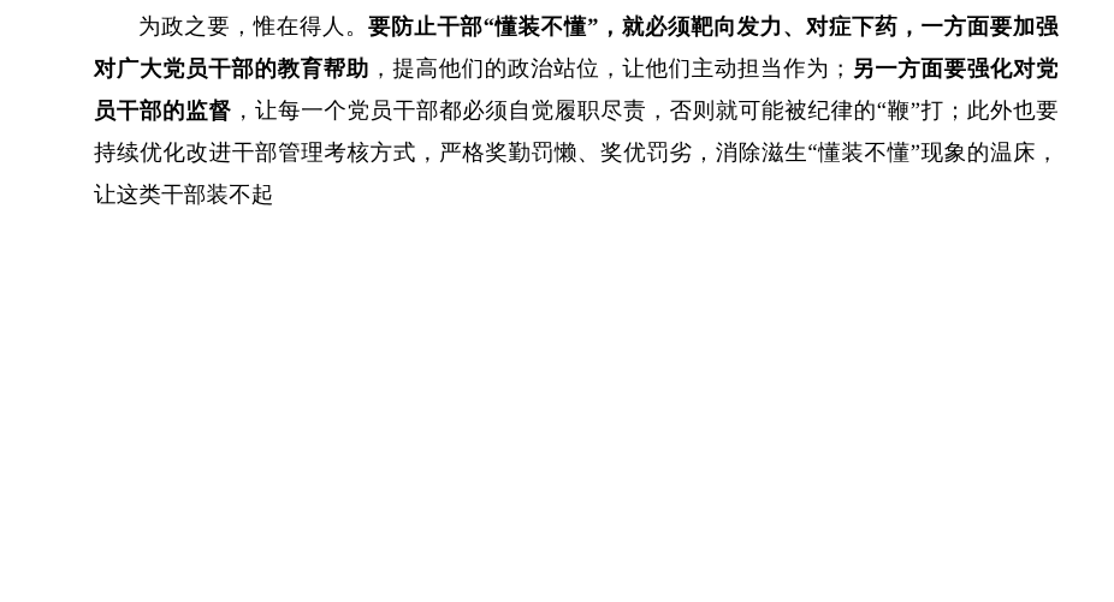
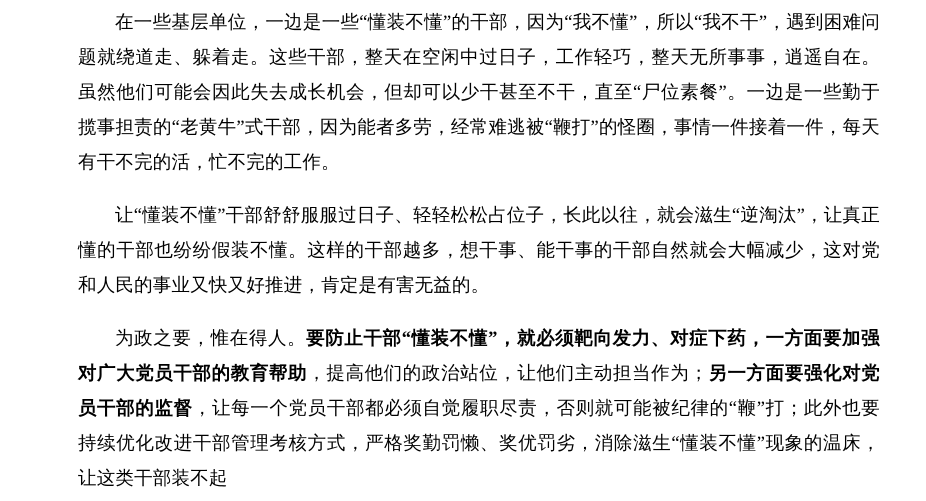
+ 在一些基层单位，一边是一些“懂装不懂”的干部，因为“我不懂”，所以“我不干”，遇到困难问题就绕道走、躲着走。这些干部，整天在空闲中过日子，工作轻巧，整天无所事事，逍遥自在。虽然他们可能会因此失去成长机会，但却可以少干甚至不干，直至“尸位素餐”。一边是一些勤于揽事担责的“老黄牛”式干部，因为能者多劳，经常难逃被“鞭打”的怪圈，事情一件接着一件，每天有干不完的活，忙不完的工作。
+ 让“懂装不懂”干部舒舒服服过日子、轻轻松松占位子，长此以往，就会滋生“逆淘汰”，让真正懂的干部也纷纷假装不懂。这样的干部越多，想干事、能干事的干部自然就会大幅减少，这对党和人民的事业又快又好推进，肯定是有害无益的。
  为政之要，惟在得人。要防止干部“懂装不懂”，就必须靶向发力、对症下药，一方面要加强对广大党员干部的教育帮助，提高他们的政治站位，让他们主动担当作为；另一方面要强化对党员干部的监督，让每一个党员干部都必须自觉履职尽责，否则就可能被纪律的“鞭”打；此外也要持续优化改进干部管理考核方式，严格奖勤罚懒、奖优罚劣，消除滋生“懂装不懂”现象的温床，让这类干部装不起
